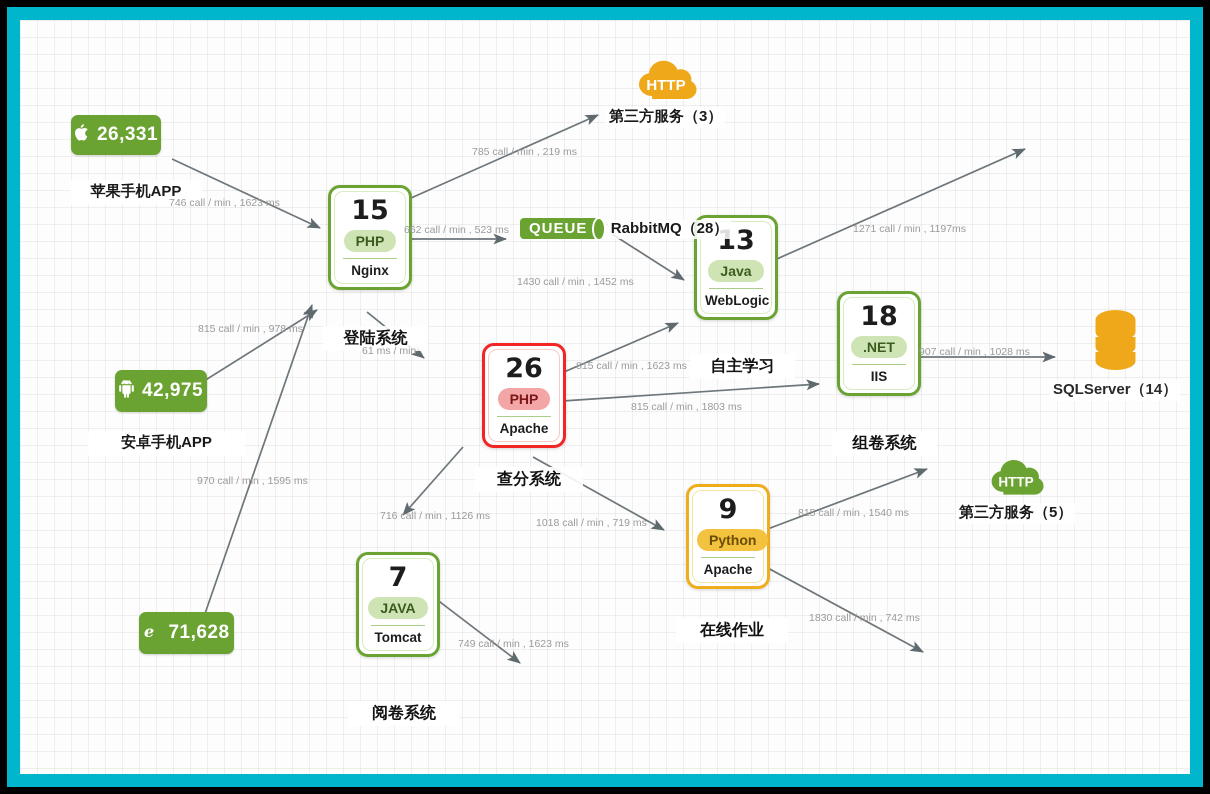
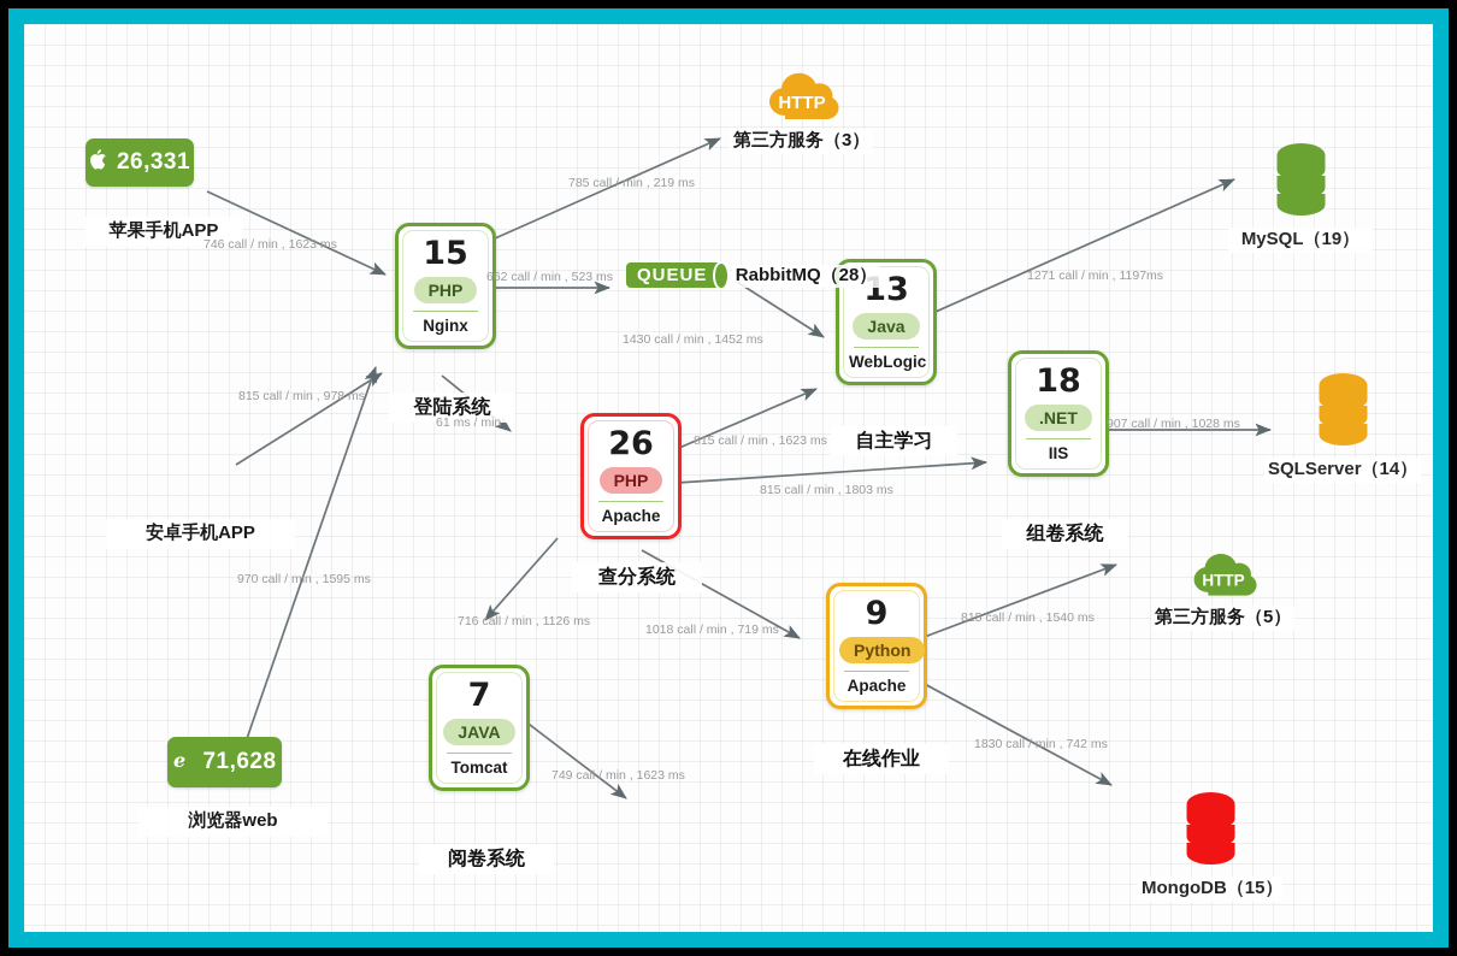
  26,331
  苹果手机APP
- 42,975
  安卓手机APP
  e
  71,628
+ 浏览器web
  15
  PHP
  Nginx
  登陆系统
  26
  PHP
  Apache
  查分系统
  13
  Java
  WebLogic
  自主学习
  18
  .NET
  IIS
  组卷系统
  7
  JAVA
  Tomcat
  阅卷系统
  9
  Python
  Apache
  在线作业
  QUEUE RabbitMQ（28）
  HTTP
  第三方服务（3）
  HTTP
  第三方服务（5）
+ MySQL（19）
  SQLServer（14）
+ MongoDB（15）
  746 call / min , 1623 ms
  815 call / min , 978 ms
  970 call / min , 1595 ms
  785 call / min , 219 ms
  662 call / min , 523 ms
  1430 call / min , 1452 ms
  61 ms / min
  815 call / min , 1623 ms
  815 call / min , 1803 ms
  1271 call / min , 1197ms
  907 call / min , 1028 ms
  716 call / min , 1126 ms
  1018 call / min , 719 ms
  749 call / min , 1623 ms
  815 call / min , 1540 ms
  1830 call / min , 742 ms
